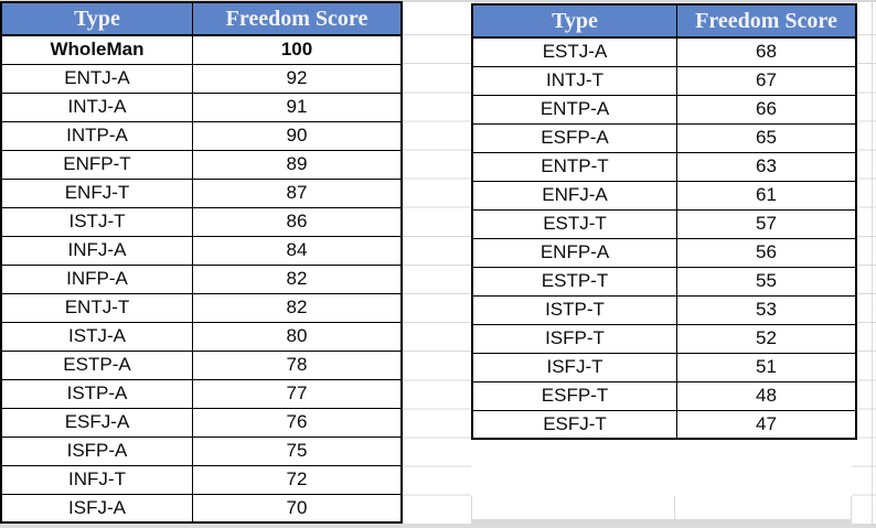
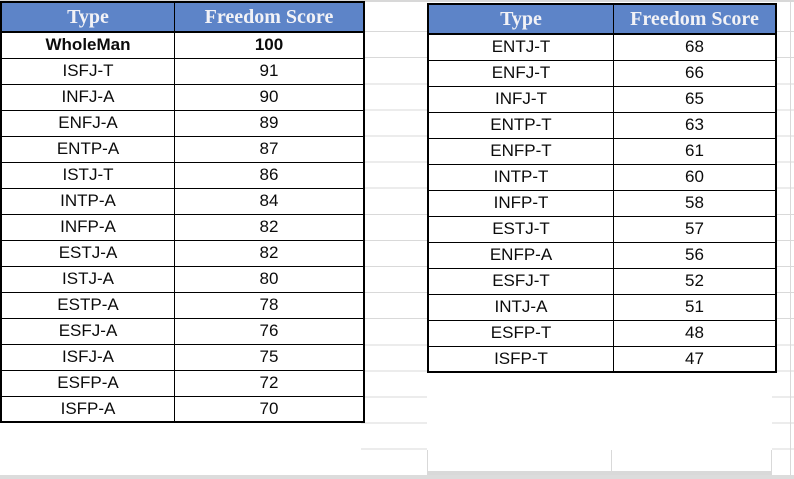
  Type	Freedom Score
  WholeMan	100
- ENTJ-A	92
- INTJ-A	91
+ ISFJ-T	91
- INTP-A	90
+ INFJ-A	90
- ENFP-T	89
+ ENFJ-A	89
- ENFJ-T	87
+ ENTP-A	87
  ISTJ-T	86
- INFJ-A	84
+ INTP-A	84
  INFP-A	82
- ENTJ-T	82
+ ESTJ-A	82
  ISTJ-A	80
  ESTP-A	78
- ISTP-A	77
  ESFJ-A	76
- ISFP-A	75
+ ISFJ-A	75
- INFJ-T	72
+ ESFP-A	72
- ISFJ-A	70
+ ISFP-A	70
  Type	Freedom Score
- ESTJ-A	68
+ ENTJ-T	68
- INTJ-T	67
- ENTP-A	66
+ ENFJ-T	66
- ESFP-A	65
+ INFJ-T	65
  ENTP-T	63
- ENFJ-A	61
+ ENFP-T	61
+ INTP-T	60
+ INFP-T	58
  ESTJ-T	57
  ENFP-A	56
- ESTP-T	55
- ISTP-T	53
- ISFP-T	52
+ ESFJ-T	52
- ISFJ-T	51
+ INTJ-A	51
  ESFP-T	48
- ESFJ-T	47
+ ISFP-T	47
